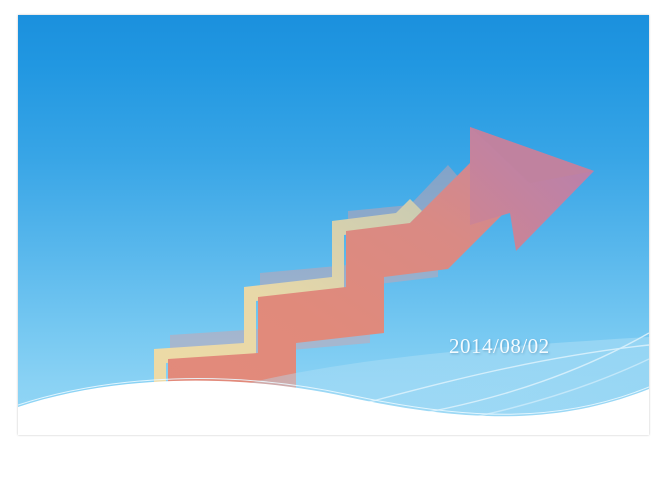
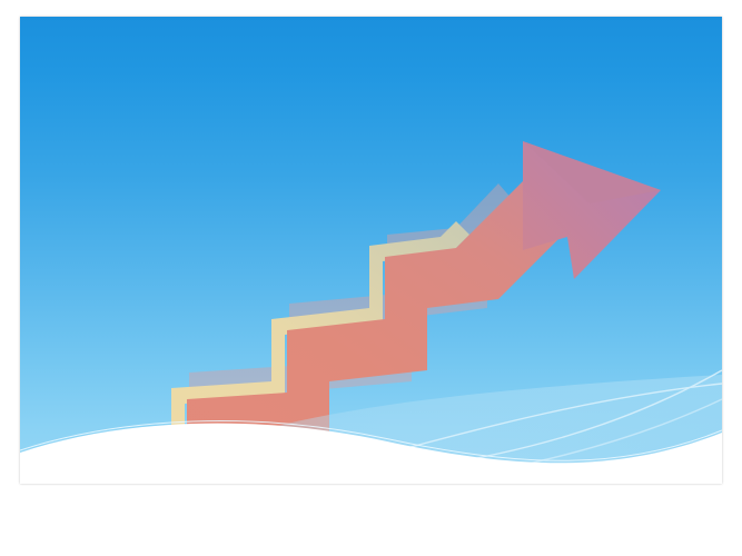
- 2014/08/02
